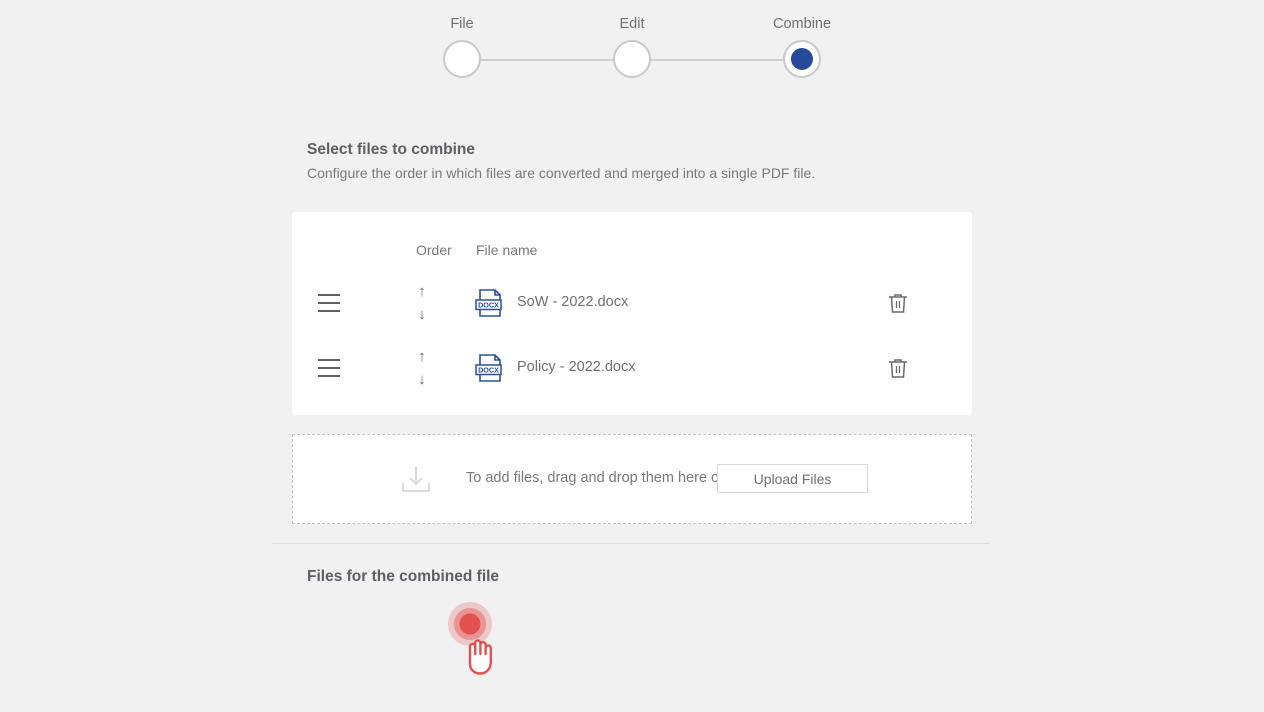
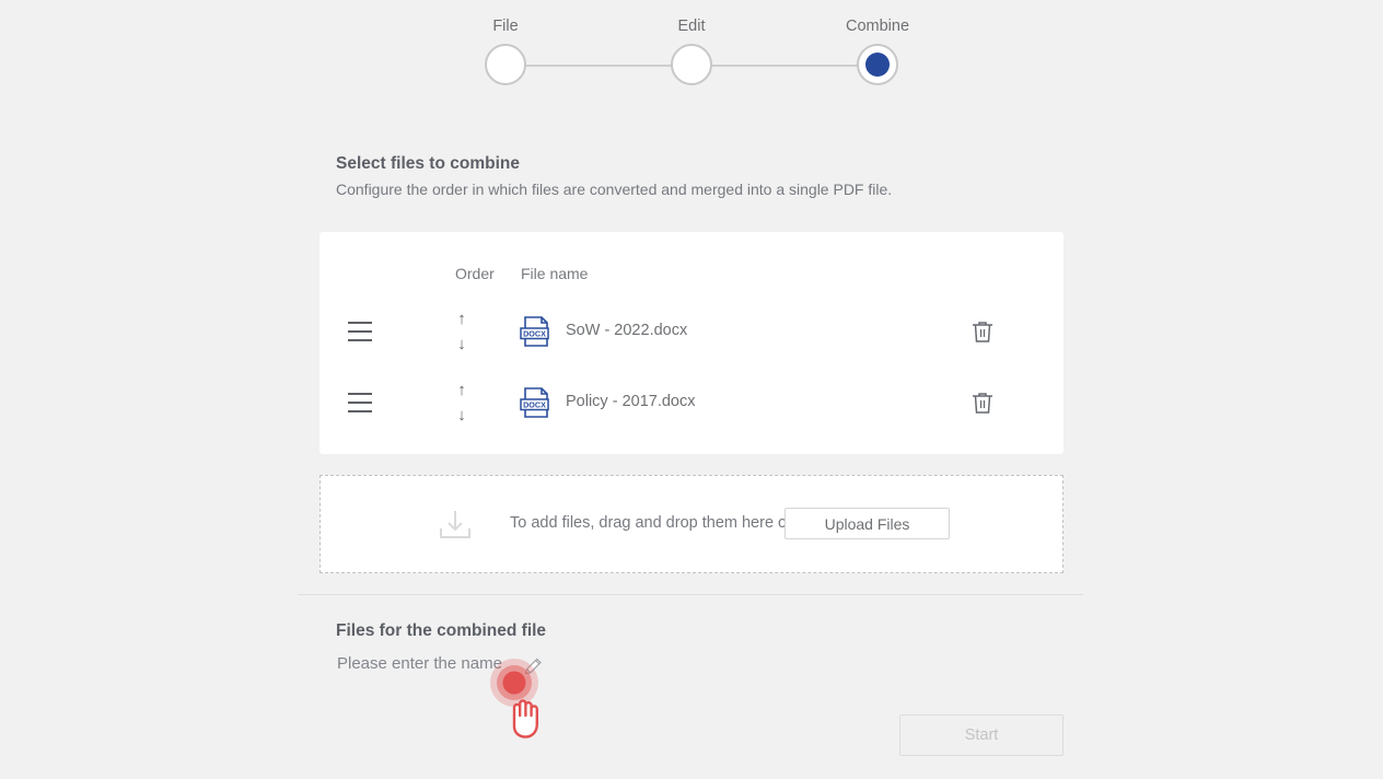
  File
  Edit
  Combine
  Select files to combine
  Configure the order in which files are converted and merged into a single PDF file.
  Order
  File name
  ↑
  ↓
  DOCX
  SoW - 2022.docx
  ↑
  ↓
  DOCX
- Policy - 2022.docx
+ Policy - 2017.docx
  To add files, drag and drop them here o
  Upload Files
  Files for the combined file
+ Please enter the name
+ Start
